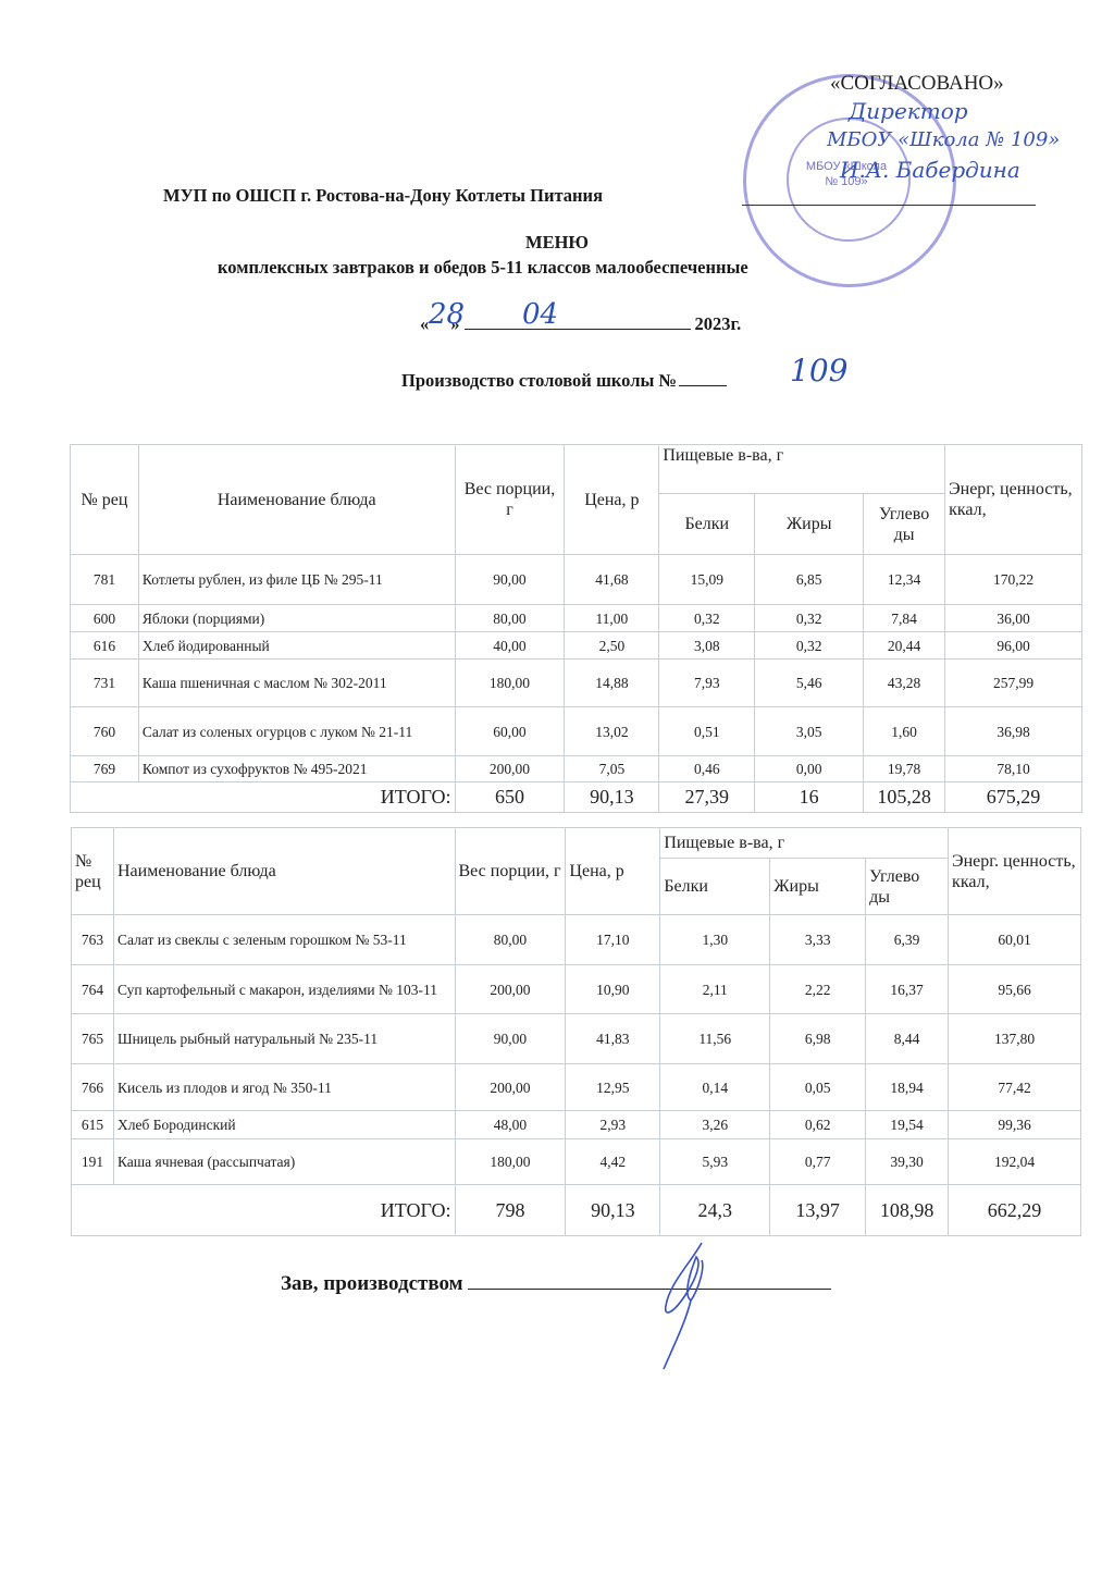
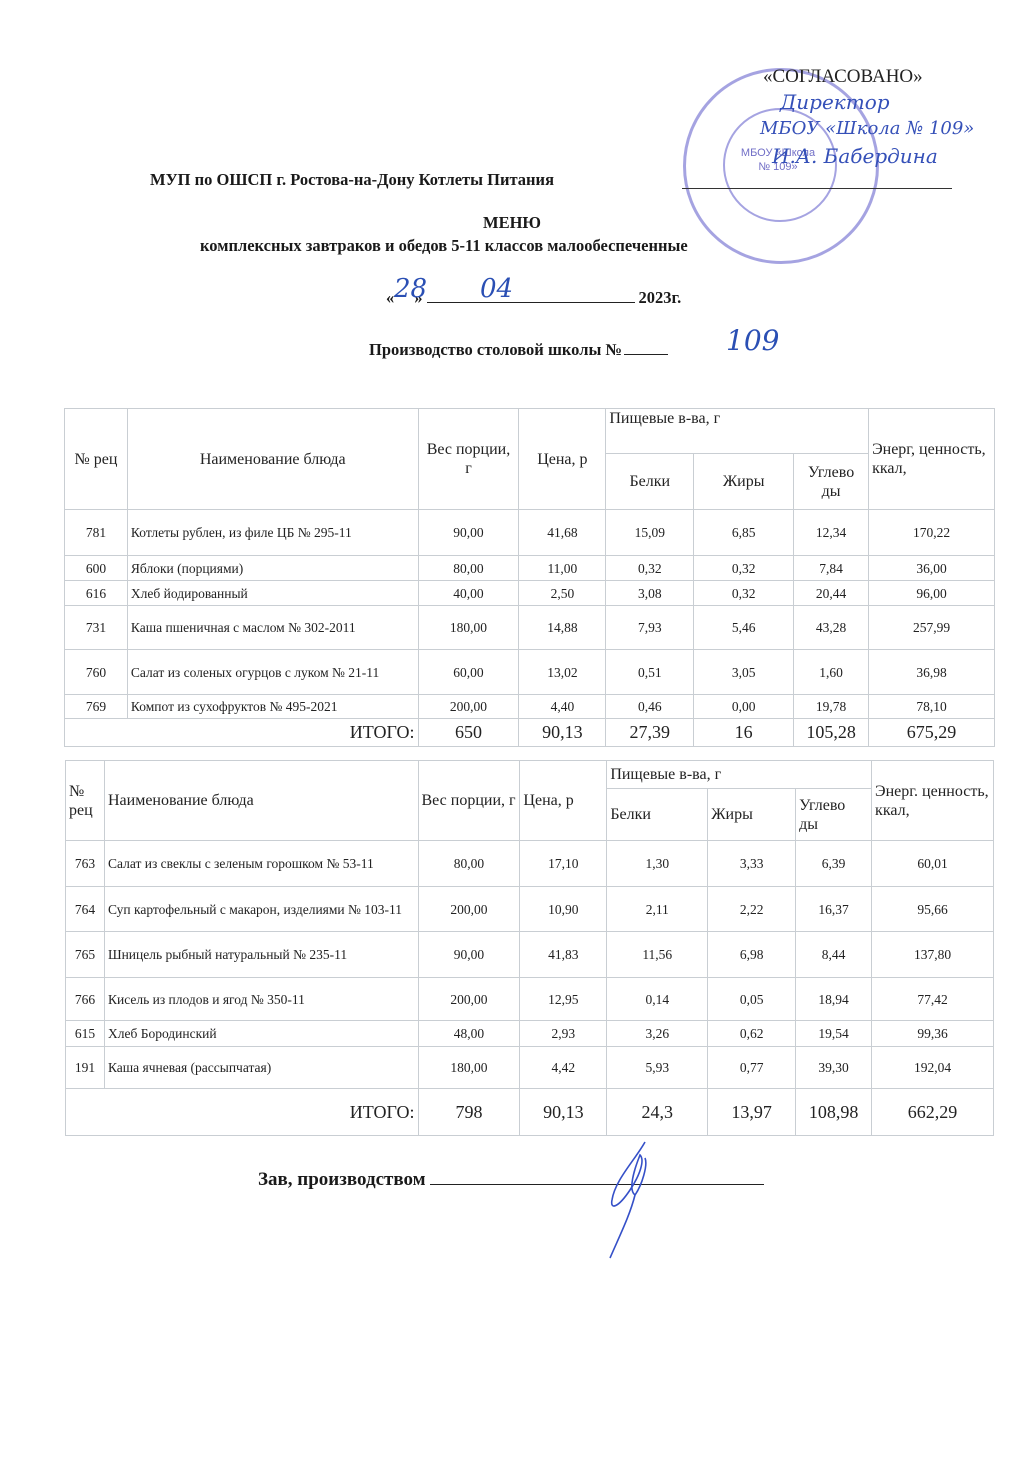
  МБОУ «Школа № 109»
  «СОГЛАСОВАНО»
  Директор
  МБОУ «Школа № 109»
  И.А. Бабердина
  МУП по ОШСП г. Ростова-на-Дону Котлеты Питания
  МЕНЮ
  комплексных завтраков и обедов 5-11 классов малообеспеченные
  «
  28
  »
  04
  2023г.
  Производство столовой школы №
  109
  № рец	Наименование блюда	Вес порции, г	Цена, р	Пищевые в-ва, г	Энерг, ценность, ккал,
  Белки	Жиры	Углево ды
  781	Котлеты рублен, из филе ЦБ № 295-11	90,00	41,68	15,09	6,85	12,34	170,22
  600	Яблоки (порциями)	80,00	11,00	0,32	0,32	7,84	36,00
  616	Хлеб йодированный	40,00	2,50	3,08	0,32	20,44	96,00
  731	Каша пшеничная с маслом № 302-2011	180,00	14,88	7,93	5,46	43,28	257,99
  760	Салат из соленых огурцов с луком № 21-11	60,00	13,02	0,51	3,05	1,60	36,98
- 769	Компот из сухофруктов № 495-2021	200,00	7,05	0,46	0,00	19,78	78,10
+ 769	Компот из сухофруктов № 495-2021	200,00	4,40	0,46	0,00	19,78	78,10
  ИТОГО:	650	90,13	27,39	16	105,28	675,29
  № рец	Наименование блюда	Вес порции, г	Цена, р	Пищевые в-ва, г	Энерг. ценность, ккал,
  Белки	Жиры	Углево ды
  763	Салат из свеклы с зеленым горошком № 53-11	80,00	17,10	1,30	3,33	6,39	60,01
  764	Суп картофельный с макарон, изделиями № 103-11	200,00	10,90	2,11	2,22	16,37	95,66
  765	Шницель рыбный натуральный № 235-11	90,00	41,83	11,56	6,98	8,44	137,80
  766	Кисель из плодов и ягод № 350-11	200,00	12,95	0,14	0,05	18,94	77,42
  615	Хлеб Бородинский	48,00	2,93	3,26	0,62	19,54	99,36
  191	Каша ячневая (рассыпчатая)	180,00	4,42	5,93	0,77	39,30	192,04
  ИТОГО:	798	90,13	24,3	13,97	108,98	662,29
  Зав, производством
